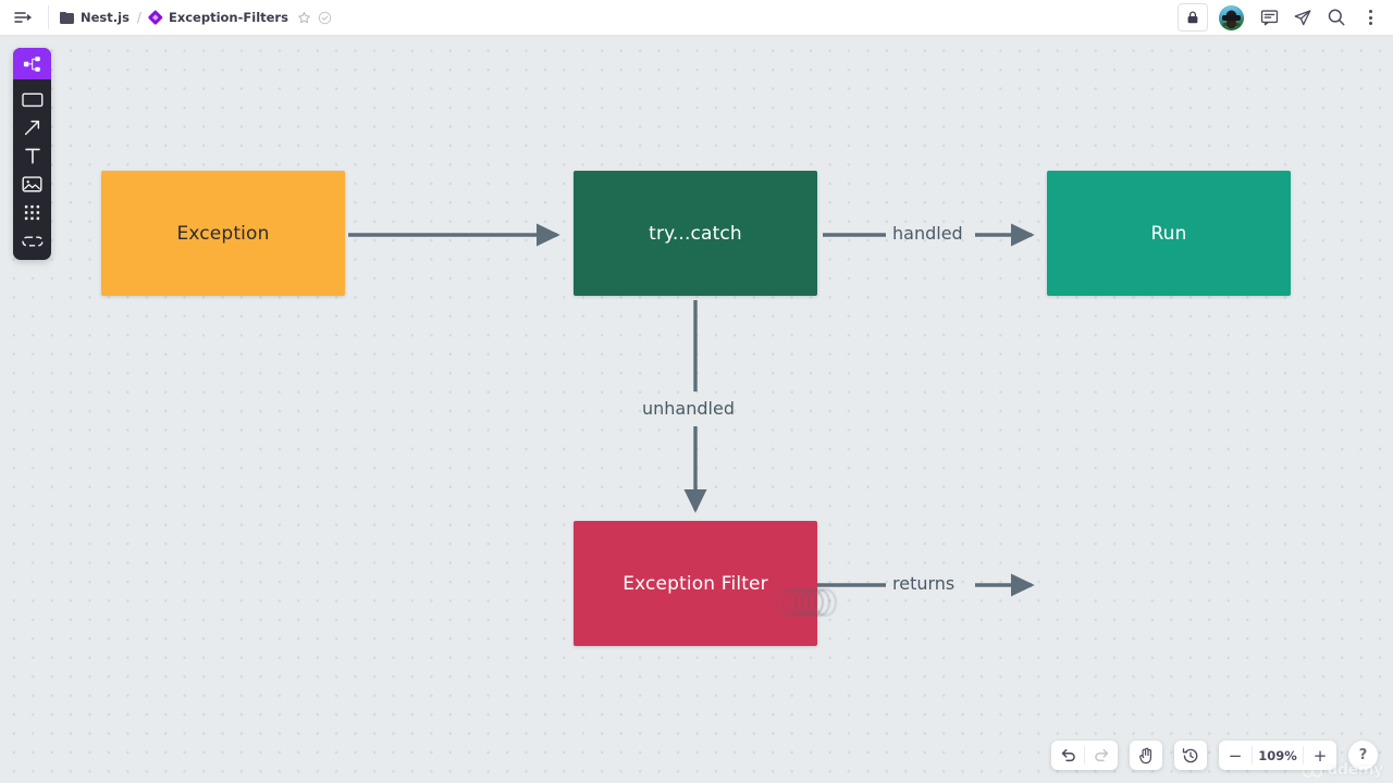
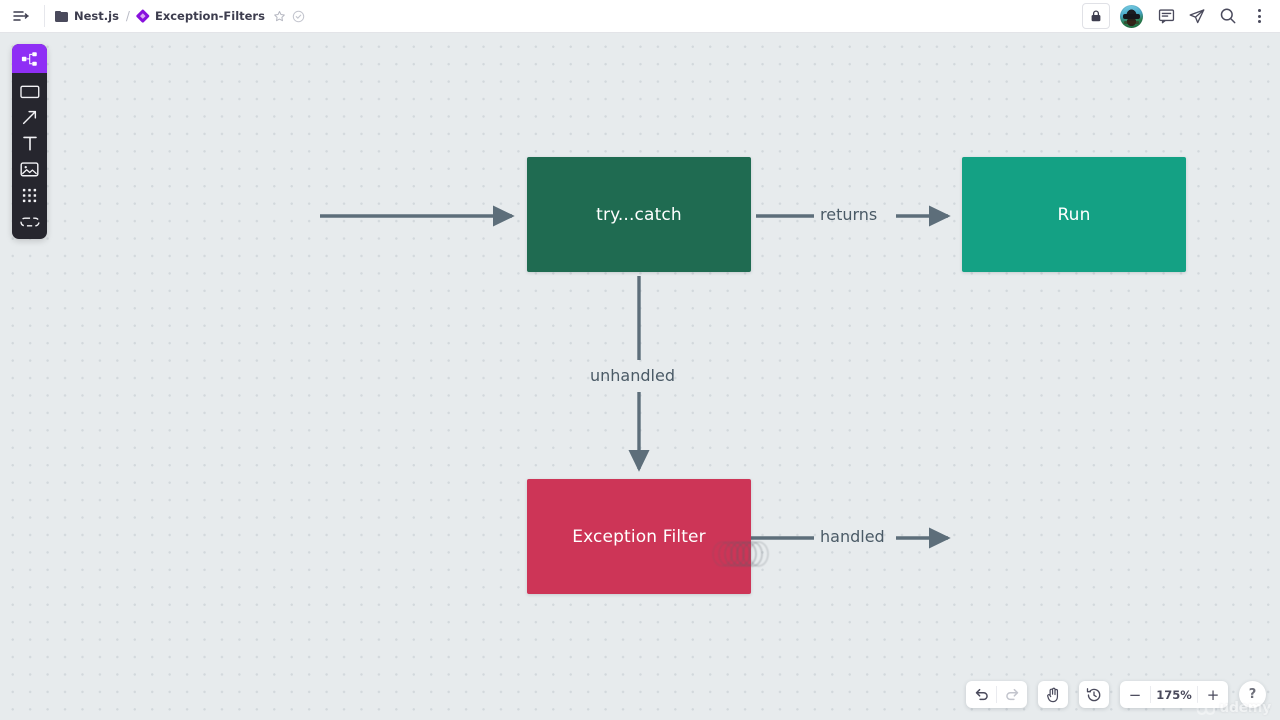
  Nest.js
  /
  Exception-Filters
- handled
+ returns
  unhandled
- returns
+ handled
- Exception
  try...catch
  Run
  Exception Filter
  −
- 109%
+ 175%
  +
  ?
  udemy
